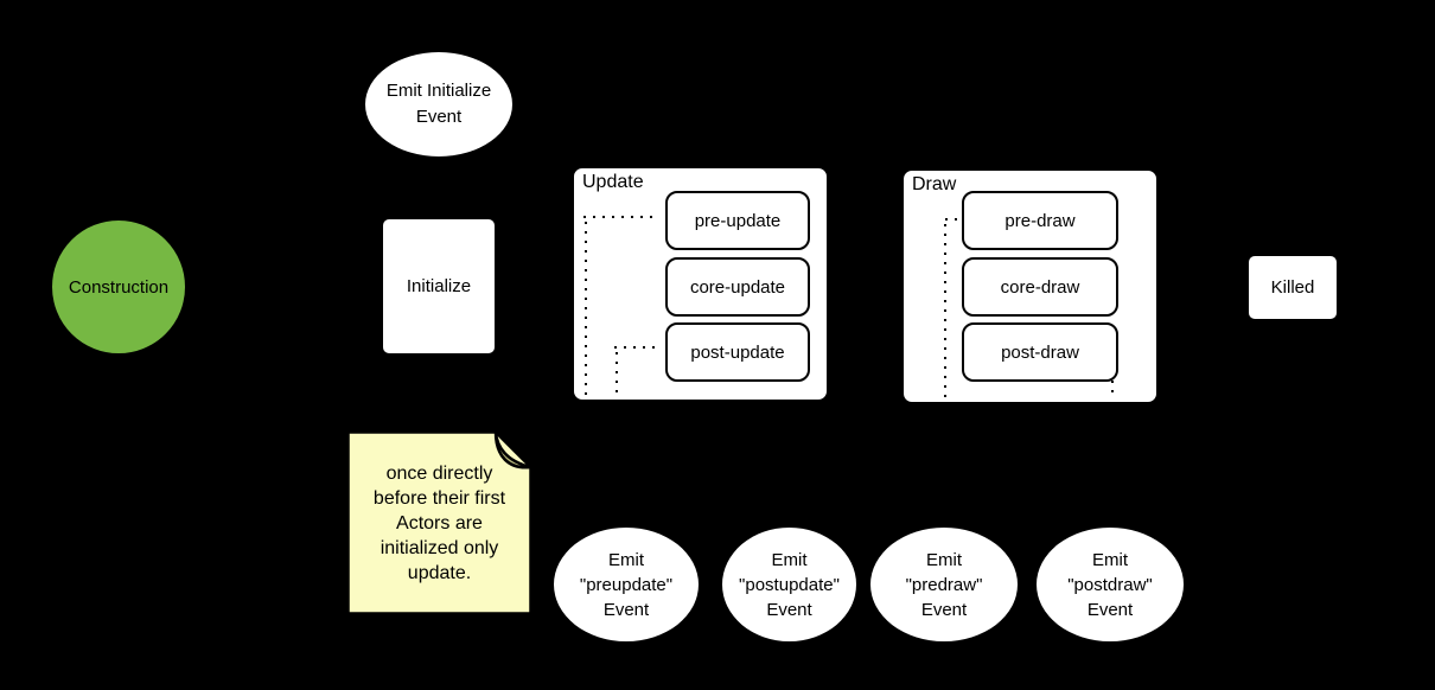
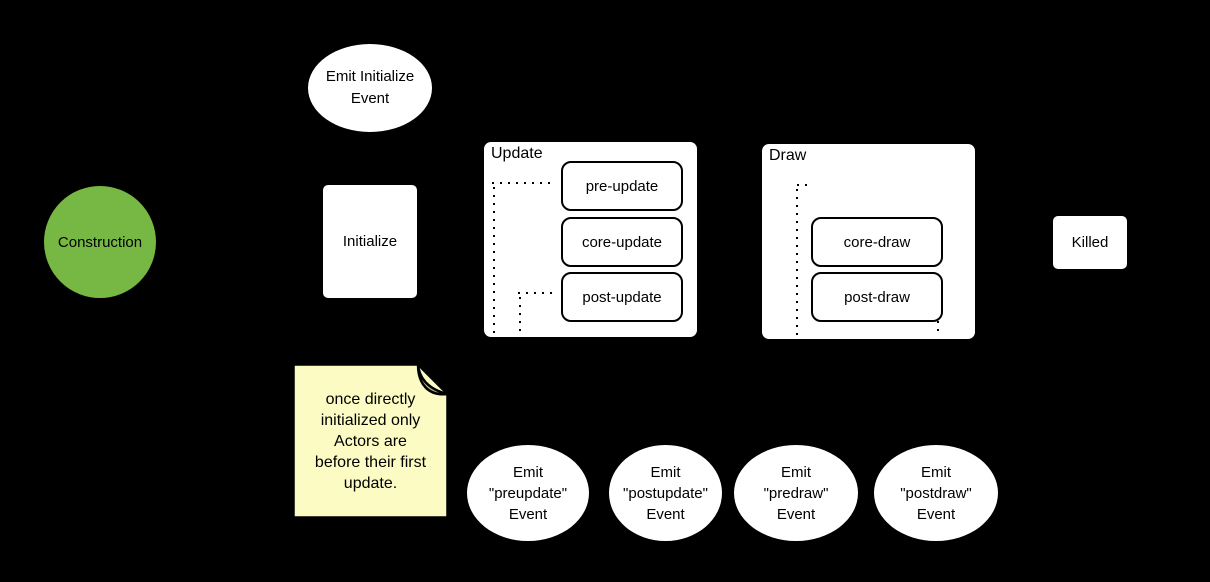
  Construction
  Emit Initialize
  Event
  Initialize
  Update
  pre-update
  core-update
  post-update
  Draw
- pre-draw
  core-draw
  post-draw
  Killed
  once directly
- before their first
+ initialized only
  Actors are
- initialized only
+ before their first
  update.
  Emit
  "preupdate"
  Event
  Emit
  "postupdate"
  Event
  Emit
  "predraw"
  Event
  Emit
  "postdraw"
  Event
